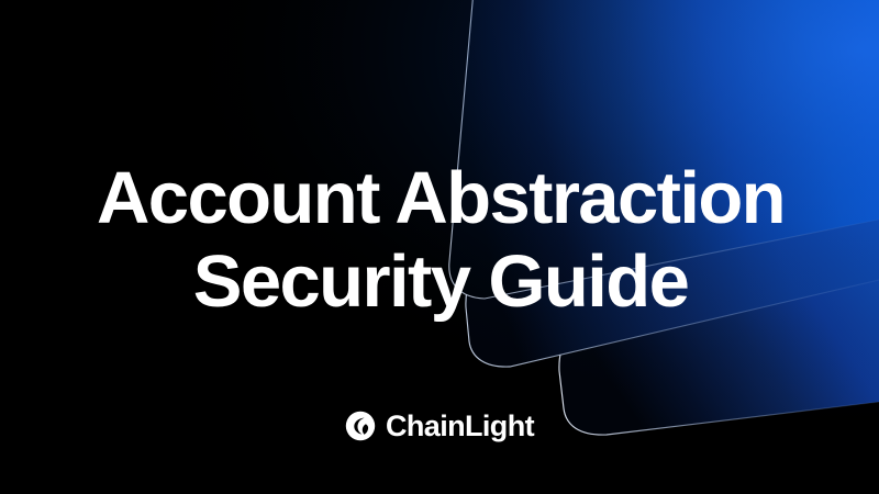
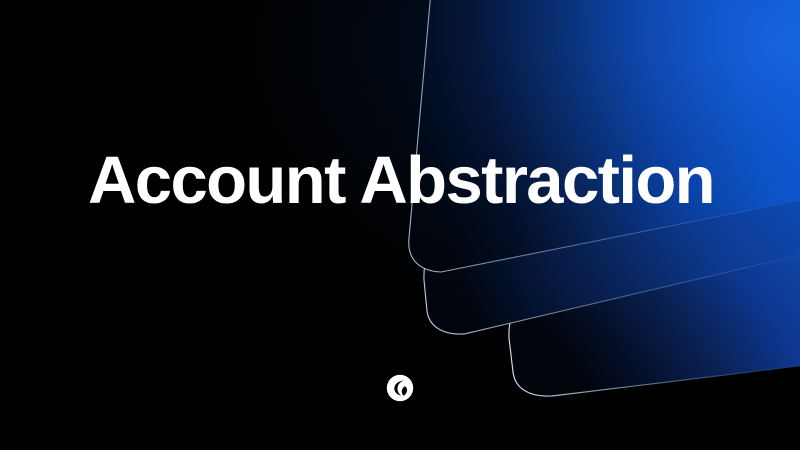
  Account Abstraction
- Security Guide
- ChainLight
